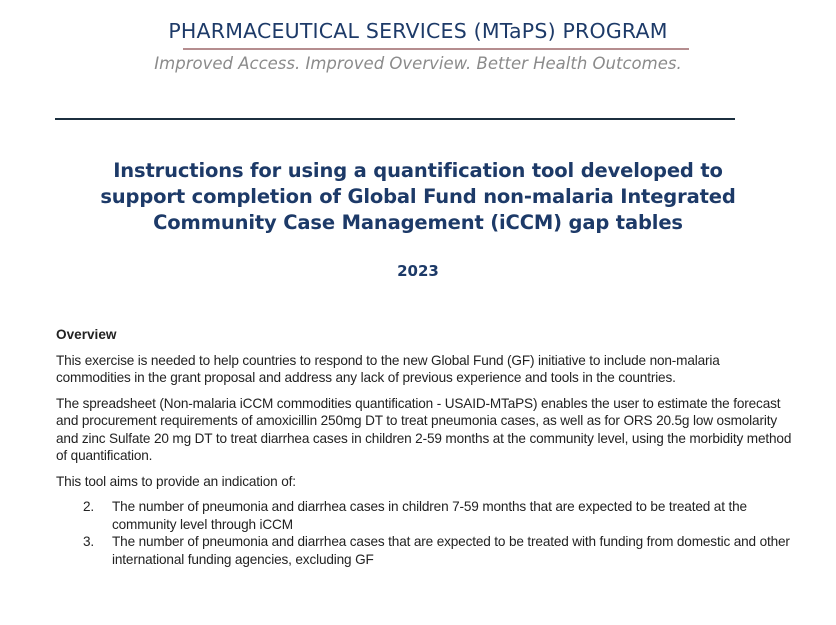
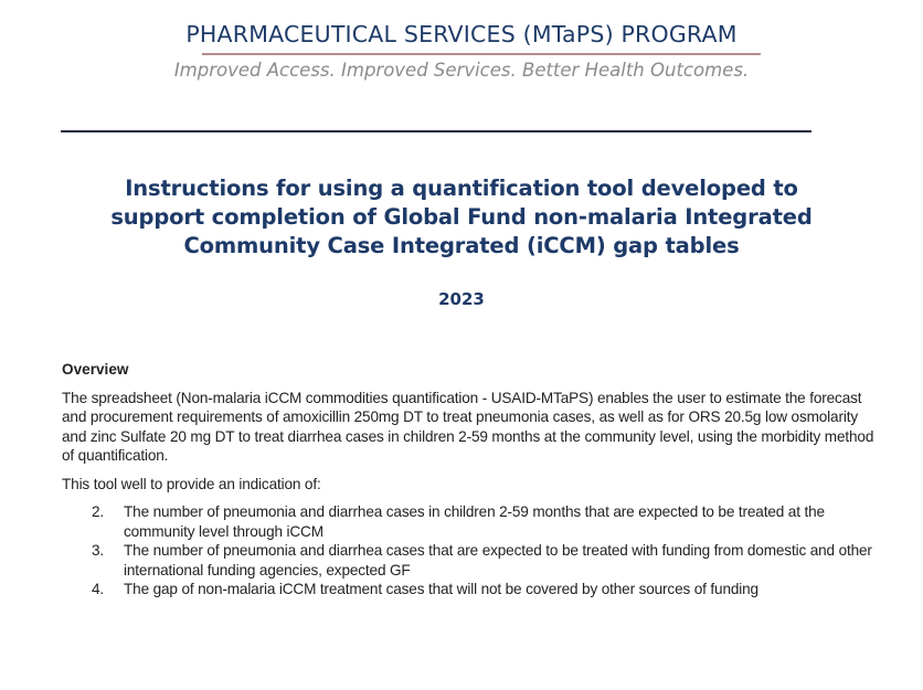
  PHARMACEUTICAL SERVICES (MTaPS) PROGRAM
- Improved Access. Improved Overview. Better Health Outcomes.
+ Improved Access. Improved Services. Better Health Outcomes.
  Instructions for using a quantification tool developed to
  support completion of Global Fund non-malaria Integrated
- Community Case Management (iCCM) gap tables
+ Community Case Integrated (iCCM) gap tables
  2023
  Overview
- This exercise is needed to help countries to respond to the new Global Fund (GF) initiative to include non-malaria commodities in the grant proposal and address any lack of previous experience and tools in the countries.
  The spreadsheet (Non-malaria iCCM commodities quantification - USAID-MTaPS) enables the user to estimate the forecast and procurement requirements of amoxicillin 250mg DT to treat pneumonia cases, as well as for ORS 20.5g low osmolarity and zinc Sulfate 20 mg DT to treat diarrhea cases in children 2-59 months at the community level, using the morbidity method of quantification.
- This tool aims to provide an indication of:
+ This tool well to provide an indication of:
  2.
- The number of pneumonia and diarrhea cases in children 7-59 months that are expected to be treated at the community level through iCCM
+ The number of pneumonia and diarrhea cases in children 2-59 months that are expected to be treated at the community level through iCCM
  3.
- The number of pneumonia and diarrhea cases that are expected to be treated with funding from domestic and other international funding agencies, excluding GF
+ The number of pneumonia and diarrhea cases that are expected to be treated with funding from domestic and other international funding agencies, expected GF
+ 4.
+ The gap of non-malaria iCCM treatment cases that will not be covered by other sources of funding
